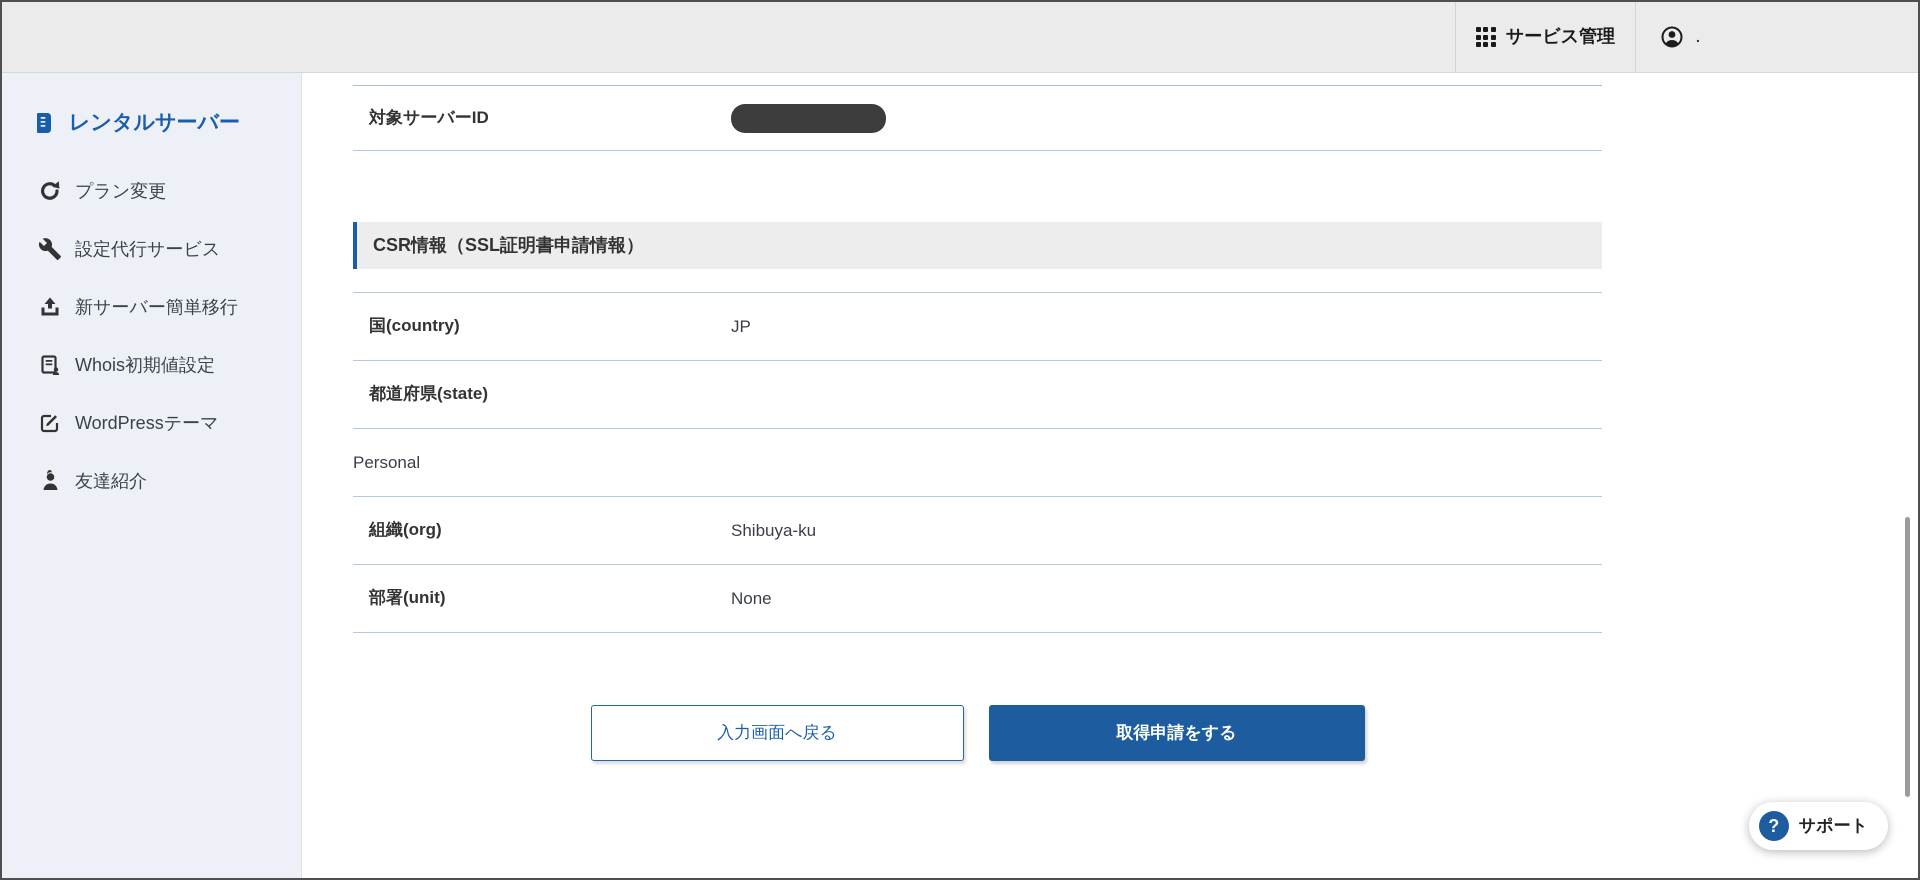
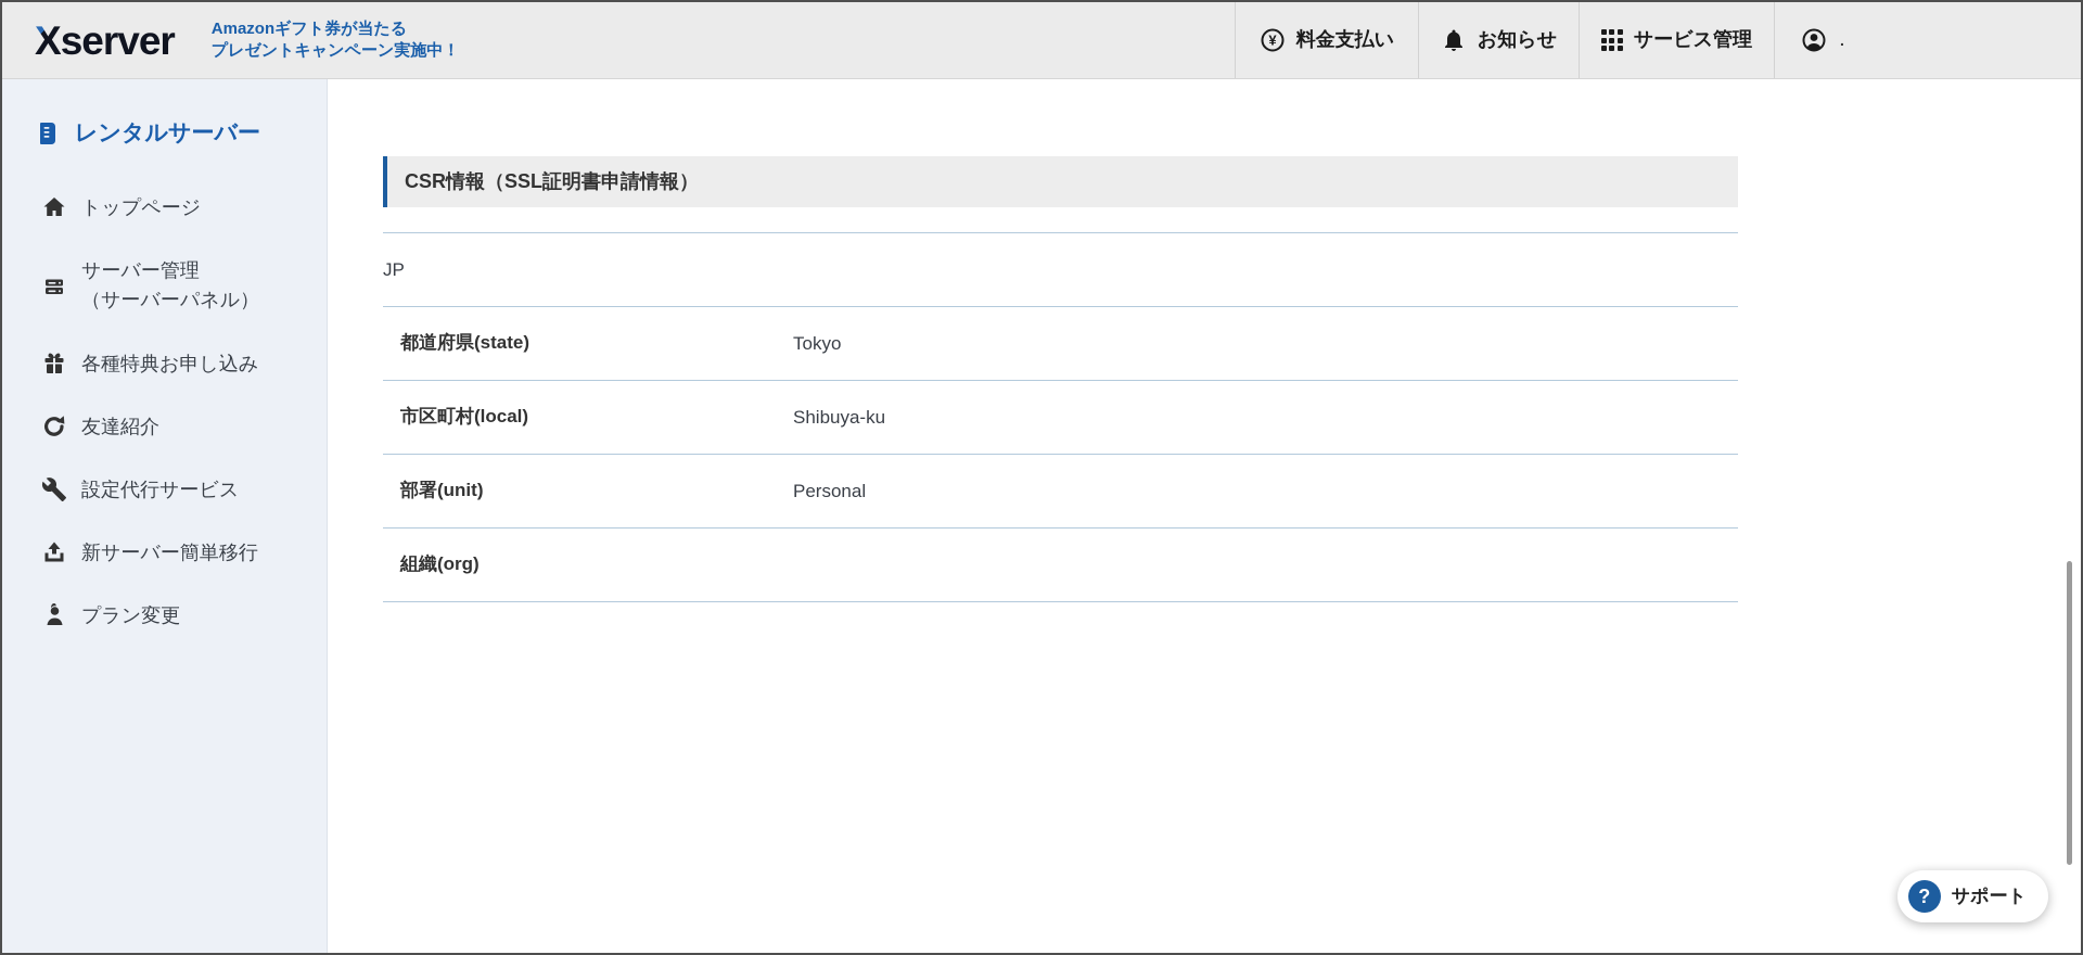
+ Xserver
+ Amazonギフト券が当たる
+ プレゼントキャンペーン実施中！
+ ¥
+ 料金支払い
+ お知らせ
  サービス管理
  .
  レンタルサーバー
+ トップページ
+ サーバー管理
+ （サーバーパネル）
+ 各種特典お申し込み
- プラン変更
+ 友達紹介
  設定代行サービス
  新サーバー簡単移行
- Whois初期値設定
- WordPressテーマ
- 友達紹介
+ プラン変更
- 対象サーバーID
  CSR情報（SSL証明書申請情報）
- 国(country)
  JP
  都道府県(state)
+ Tokyo
+ 市区町村(local)
- Personal
+ Shibuya-ku
- 組織(org)
+ 部署(unit)
- Shibuya-ku
+ Personal
- 部署(unit)
+ 組織(org)
- None
- 入力画面へ戻る
- 取得申請をする
  ?
  サポート
